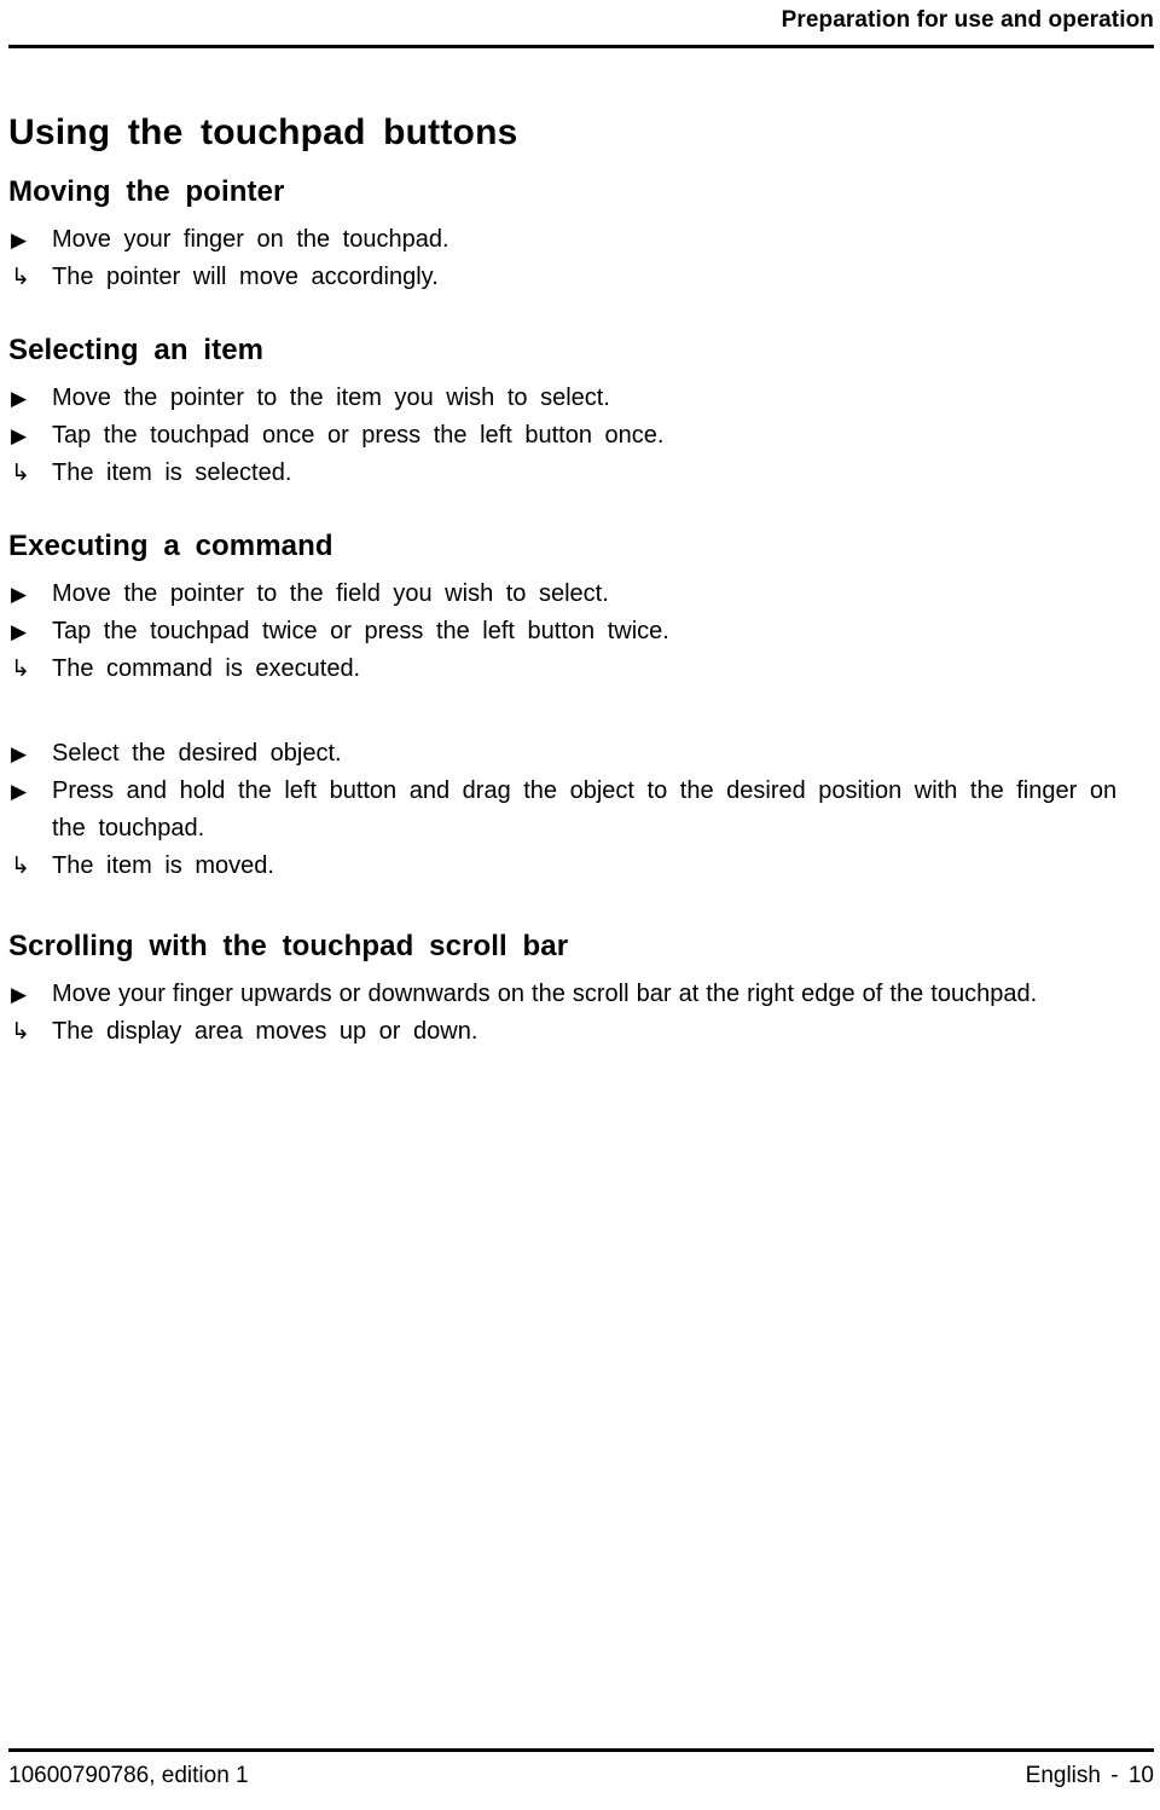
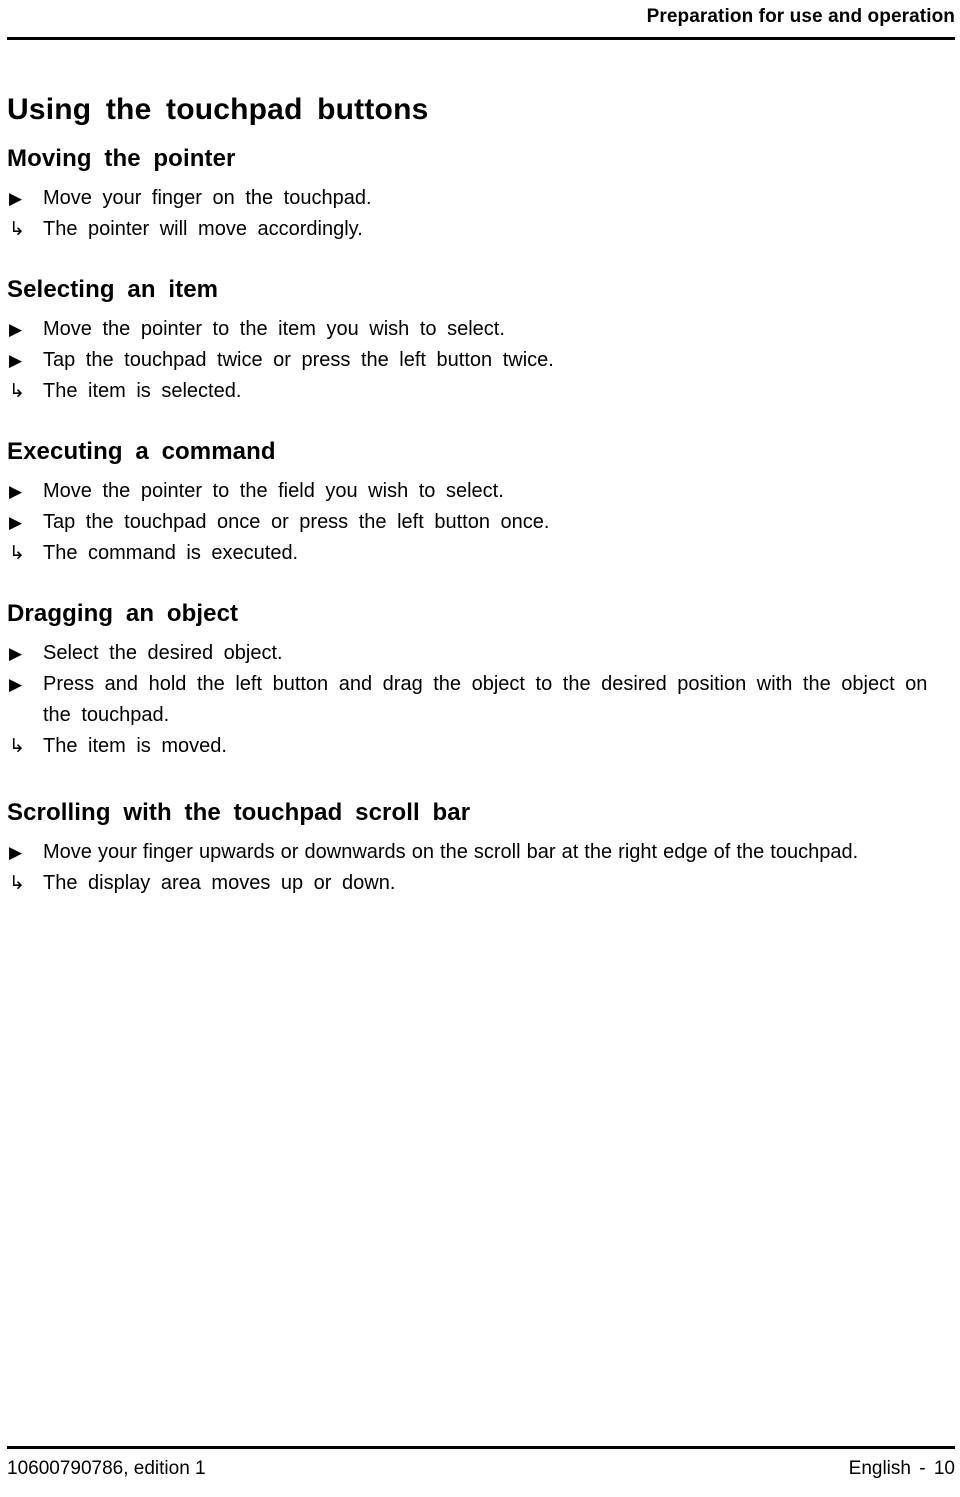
  Preparation for use and operation
  Using the touchpad buttons
  Moving the pointer
  ▶
  Move your finger on the touchpad.
  ↳
  The pointer will move accordingly.
  Selecting an item
  ▶
  Move the pointer to the item you wish to select.
  ▶
- Tap the touchpad once or press the left button once.
+ Tap the touchpad twice or press the left button twice.
  ↳
  The item is selected.
  Executing a command
  ▶
  Move the pointer to the field you wish to select.
  ▶
- Tap the touchpad twice or press the left button twice.
+ Tap the touchpad once or press the left button once.
  ↳
  The command is executed.
+ Dragging an object
  ▶
  Select the desired object.
  ▶
- Press and hold the left button and drag the object to the desired position with the finger on the touchpad.
+ Press and hold the left button and drag the object to the desired position with the object on the touchpad.
  ↳
  The item is moved.
  Scrolling with the touchpad scroll bar
  ▶
  Move your finger upwards or downwards on the scroll bar at the right edge of the touchpad.
  ↳
  The display area moves up or down.
  10600790786, edition 1
  English - 10
